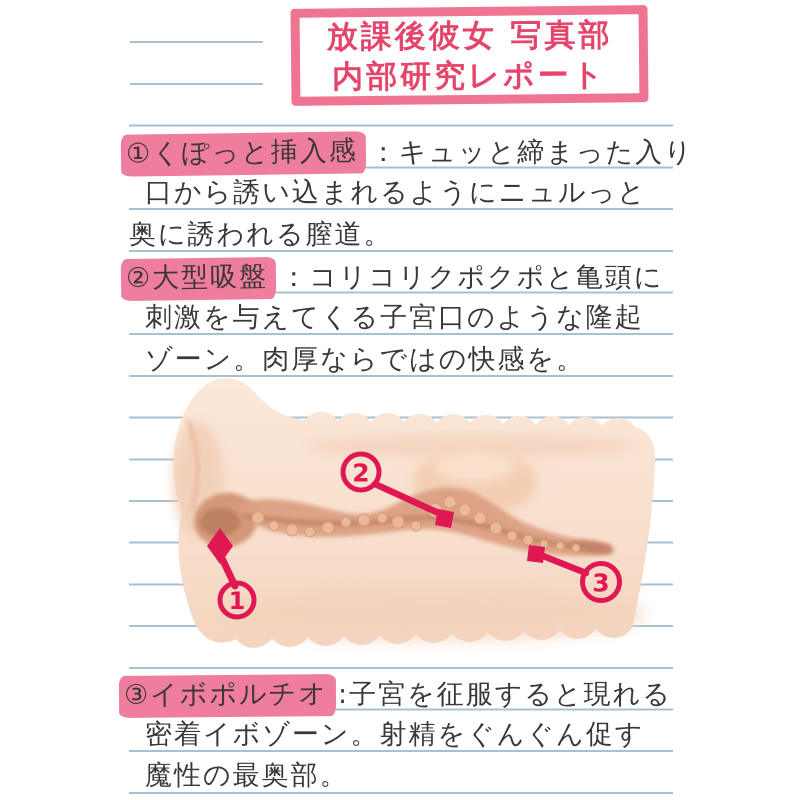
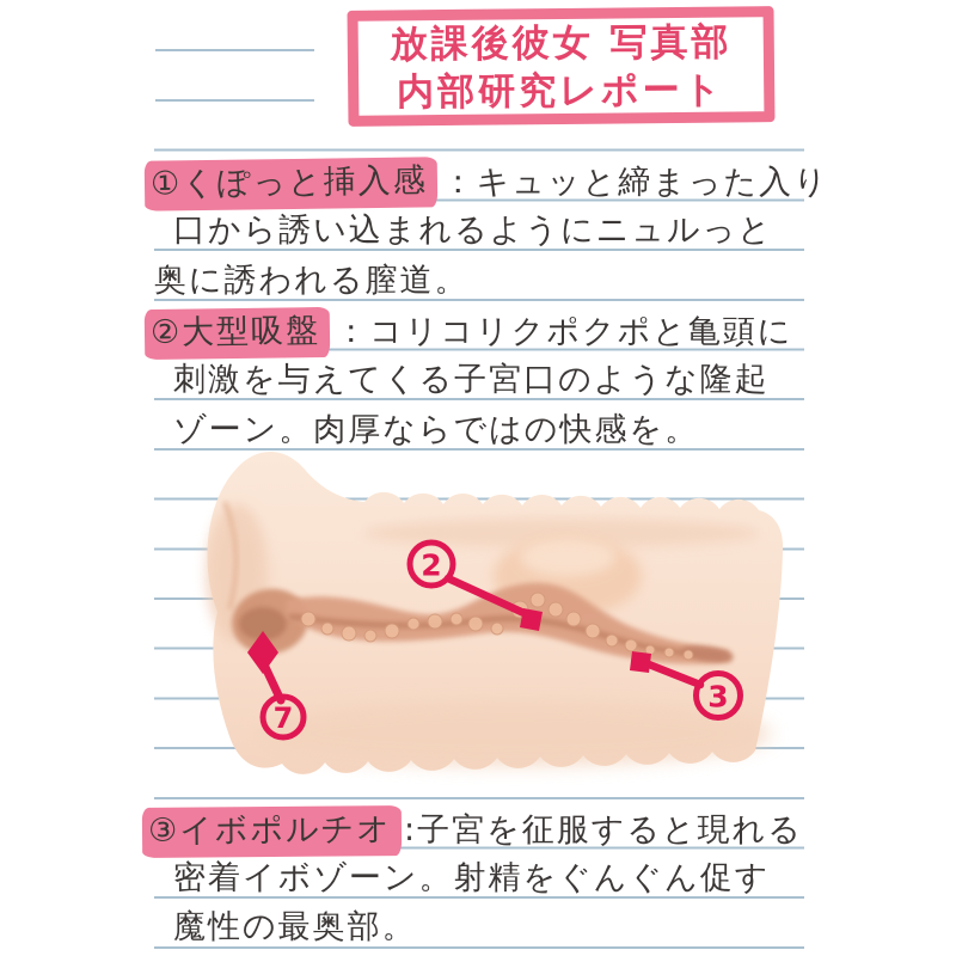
  放課後彼女 写真部
  内部研究レポート
  ①くぽっと挿入感 ：キュッと締まった入り
  口から誘い込まれるようにニュルっと
  奥に誘われる膣道。
  ②大型吸盤 ：コリコリクポクポと亀頭に
  刺激を与えてくる子宮口のような隆起
  ゾーン。肉厚ならではの快感を。
- 1
+ 7
  2
  3
  ③イボポルチオ :子宮を征服すると現れる
  密着イボゾーン。射精をぐんぐん促す
  魔性の最奥部。
